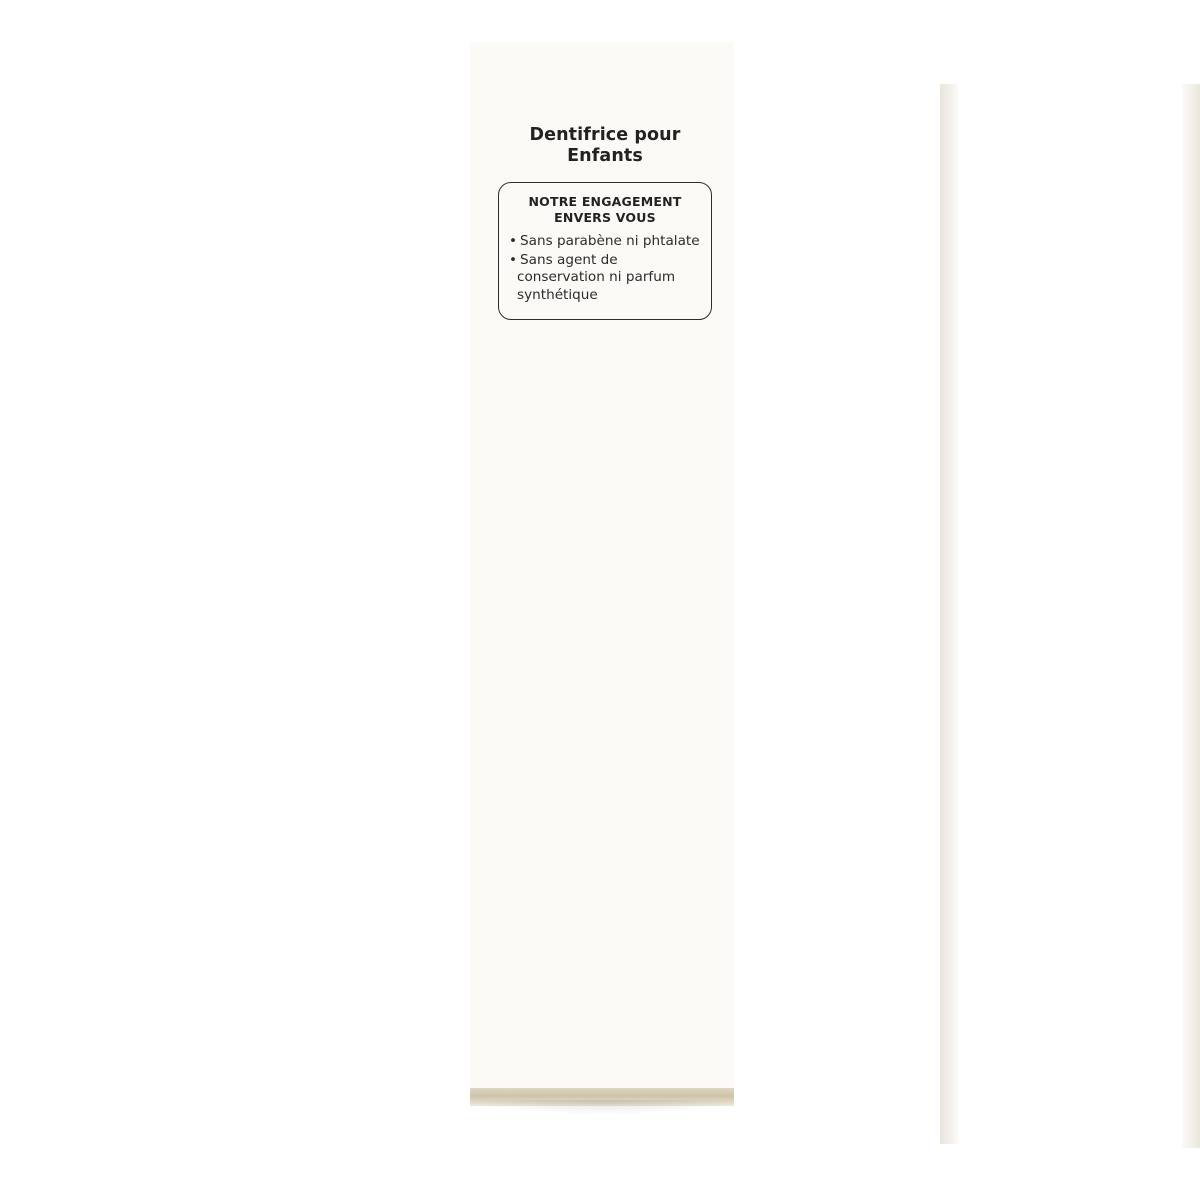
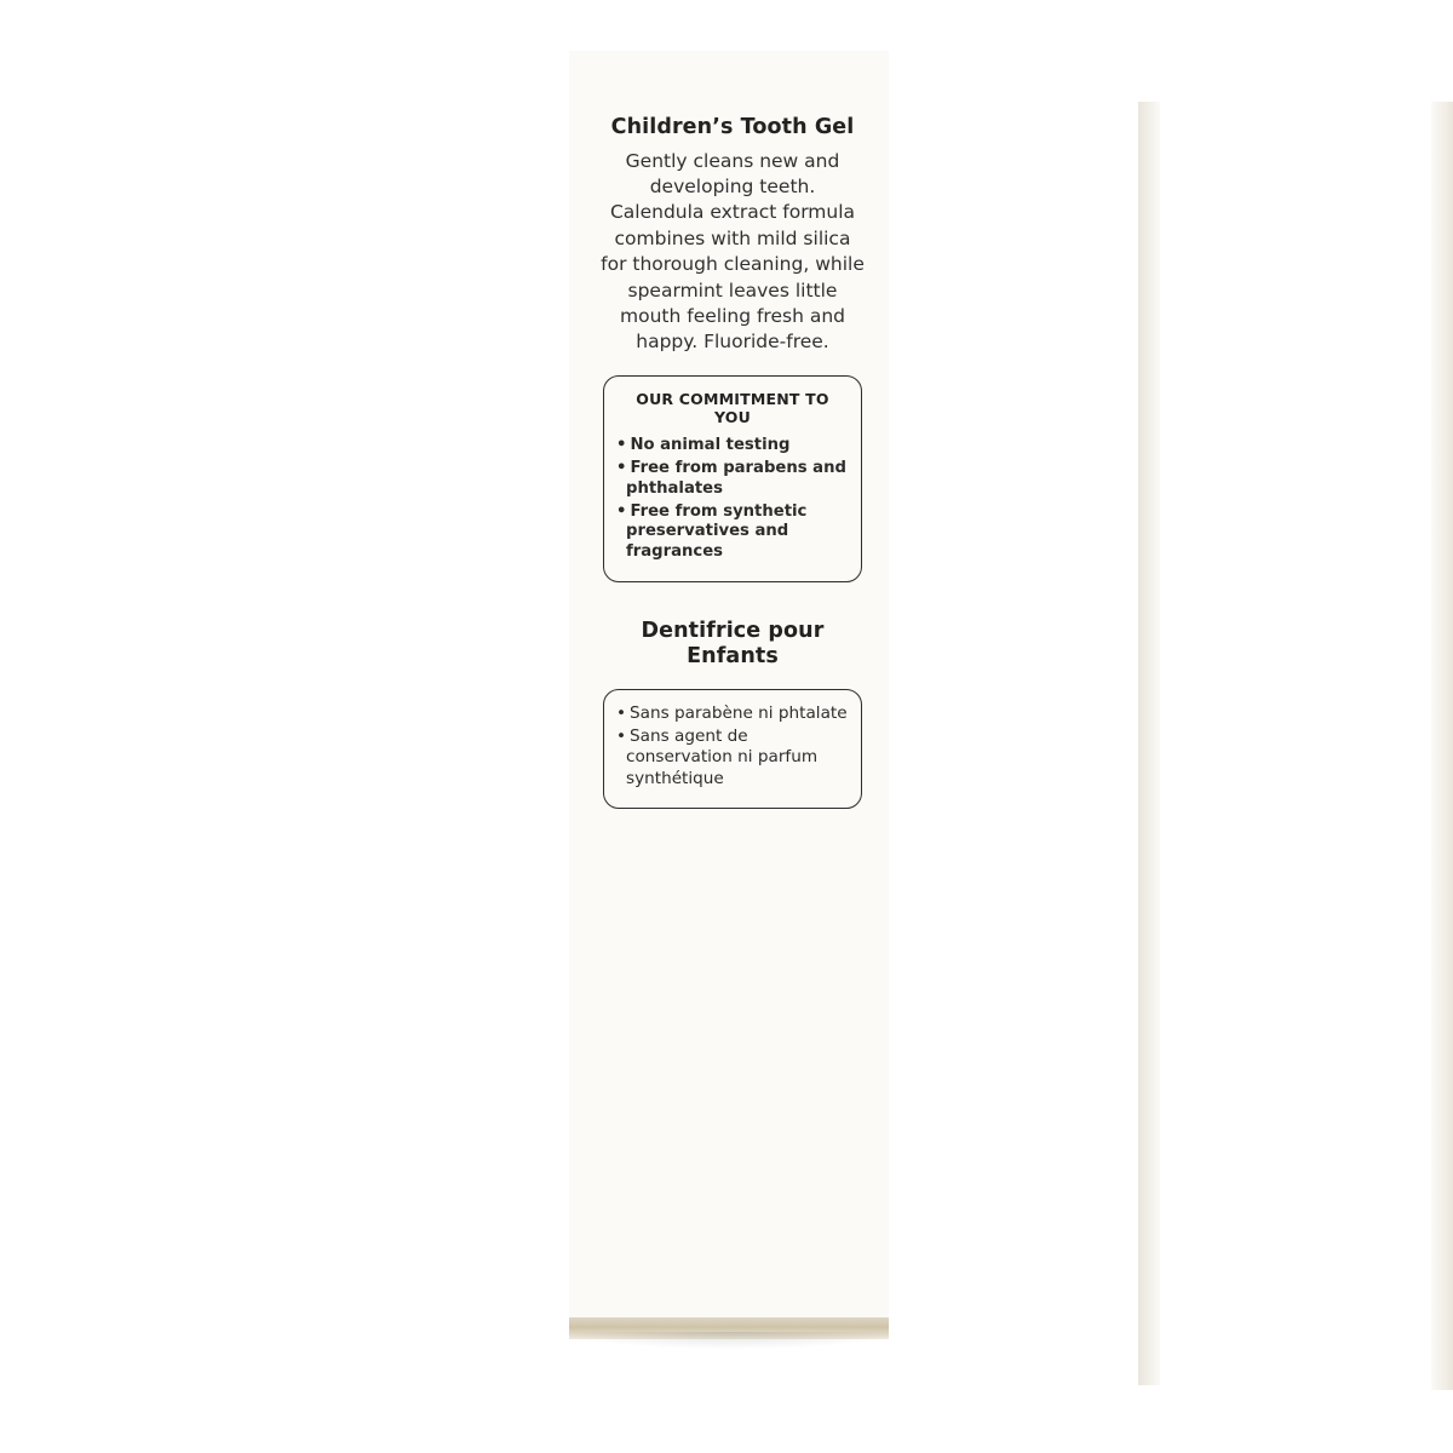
+ Children’s Tooth Gel
+ Gently cleans new and developing teeth. Calendula extract formula combines with mild silica for thorough cleaning, while spearmint leaves little mouth feeling fresh and happy. Fluoride-free.
+ OUR COMMITMENT TO YOU
+ No animal testing
+ Free from parabens and phthalates
+ Free from synthetic preservatives and fragrances
  Dentifrice pour Enfants
- NOTRE ENGAGEMENT ENVERS VOUS
  Sans parabène ni phtalate
  Sans agent de conservation ni parfum synthétique
